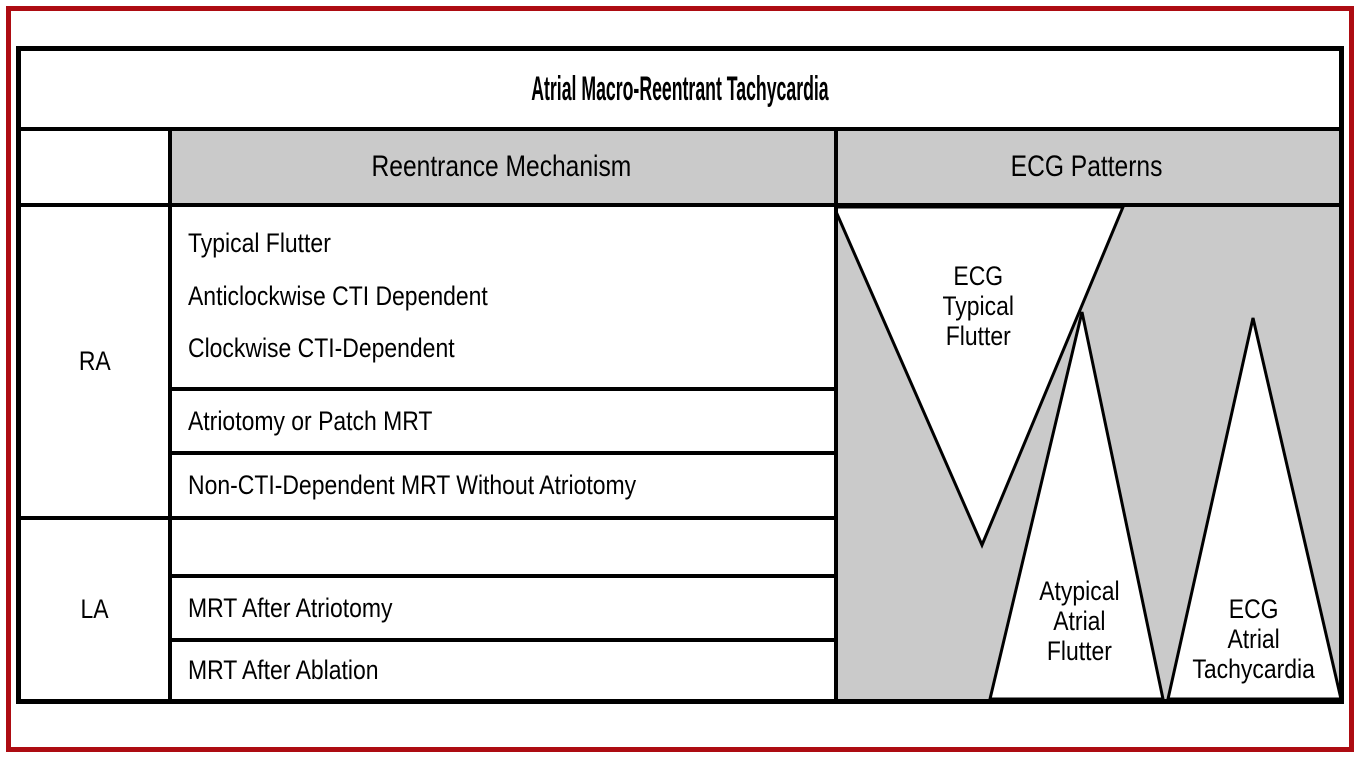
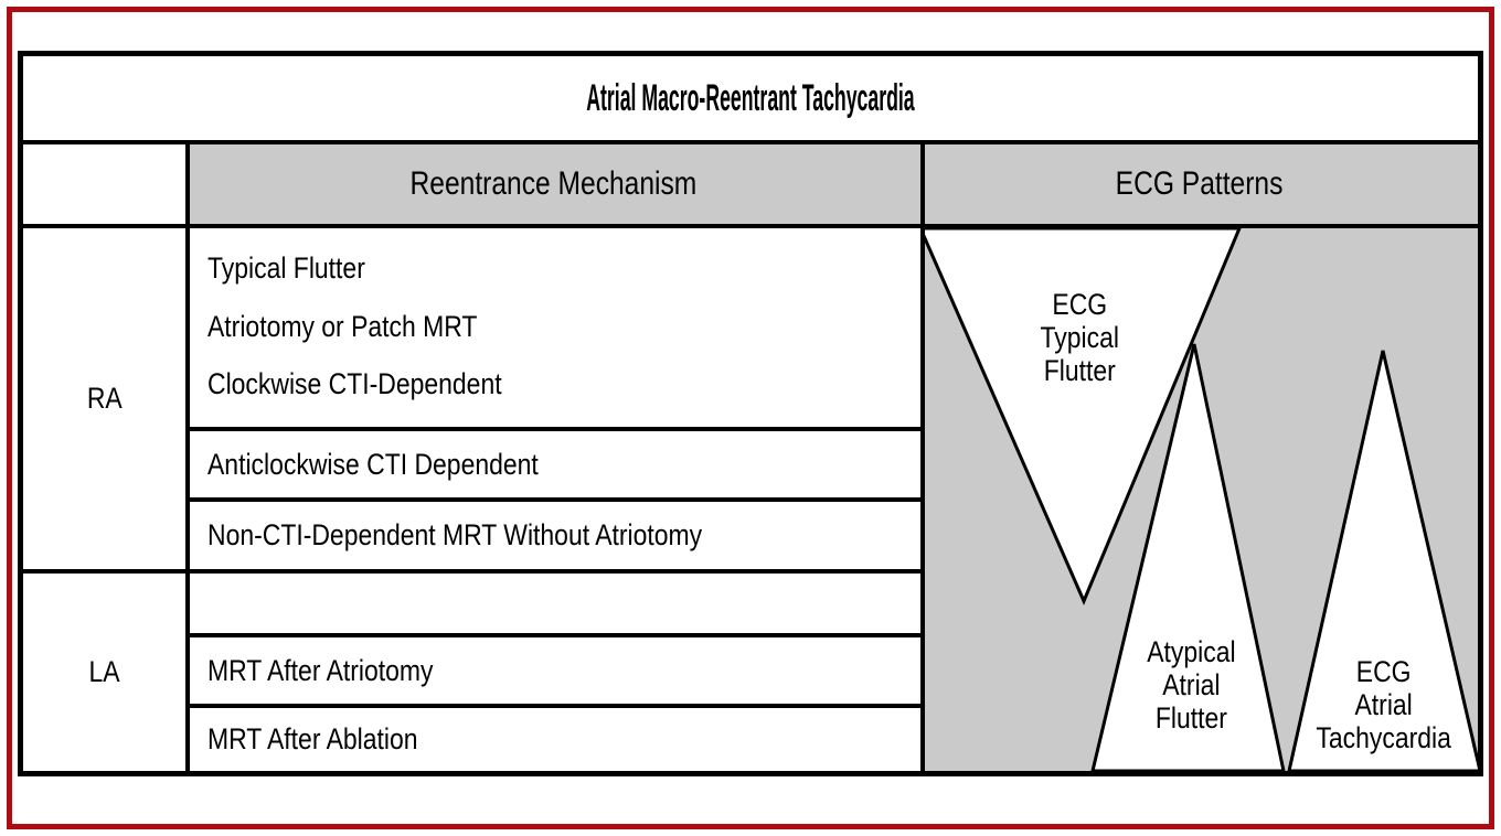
  Atrial Macro-Reentrant Tachycardia
  Reentrance Mechanism
  ECG Patterns
  RA
  LA
  Typical Flutter
- Anticlockwise CTI Dependent
+ Atriotomy or Patch MRT
  Clockwise CTI-Dependent
- Atriotomy or Patch MRT
+ Anticlockwise CTI Dependent
  Non-CTI-Dependent MRT Without Atriotomy
  MRT After Atriotomy
  MRT After Ablation
  ECG
  Typical
  Flutter
  Atypical
  Atrial
  Flutter
  ECG
  Atrial
  Tachycardia
